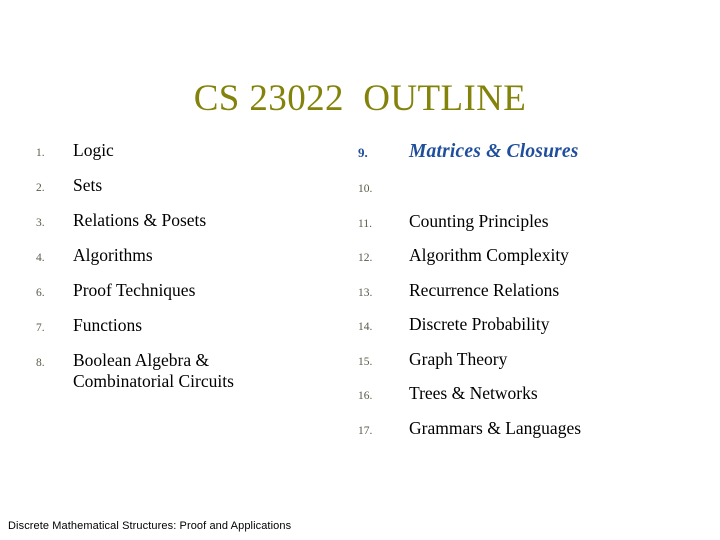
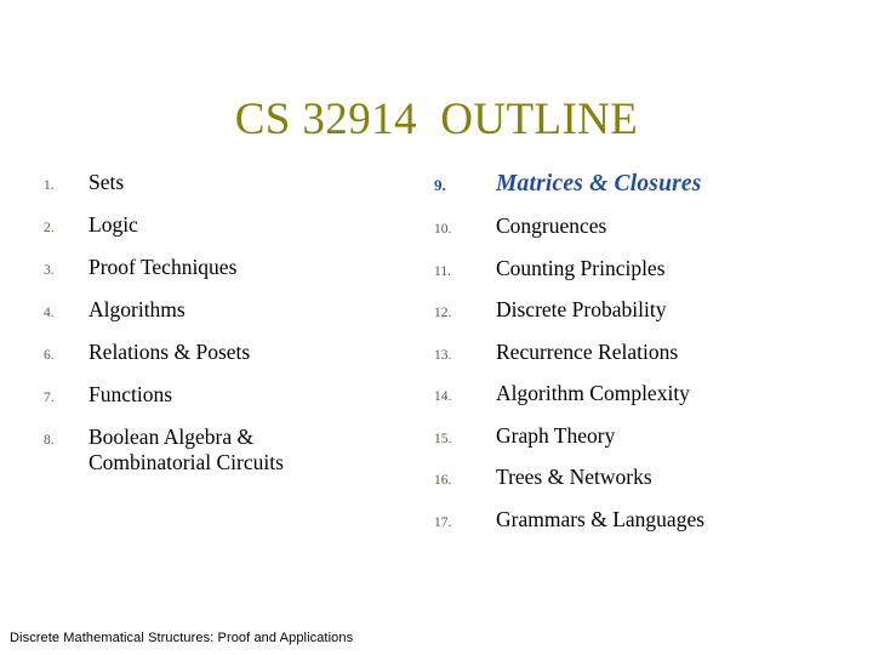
- CS 23022 OUTLINE
+ CS 32914 OUTLINE
  1.
- Logic
+ Sets
  2.
- Sets
+ Logic
  3.
- Relations & Posets
+ Proof Techniques
  4.
  Algorithms
  6.
- Proof Techniques
+ Relations & Posets
  7.
  Functions
  8.
  Boolean Algebra &
  Combinatorial Circuits
  9.
  Matrices & Closures
  10.
+ Congruences
  11.
  Counting Principles
  12.
- Algorithm Complexity
+ Discrete Probability
  13.
  Recurrence Relations
  14.
- Discrete Probability
+ Algorithm Complexity
  15.
  Graph Theory
  16.
  Trees & Networks
  17.
  Grammars & Languages
  Discrete Mathematical Structures: Proof and Applications
